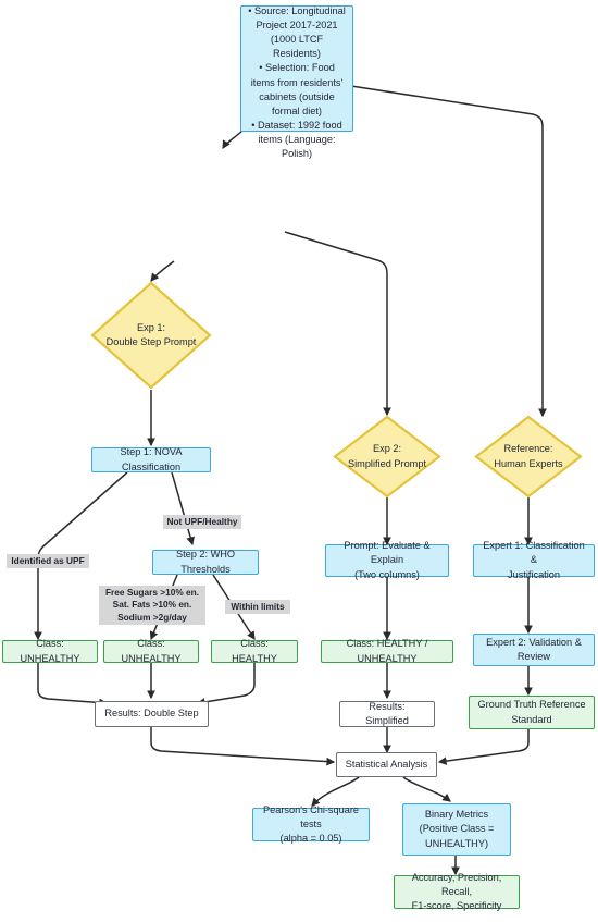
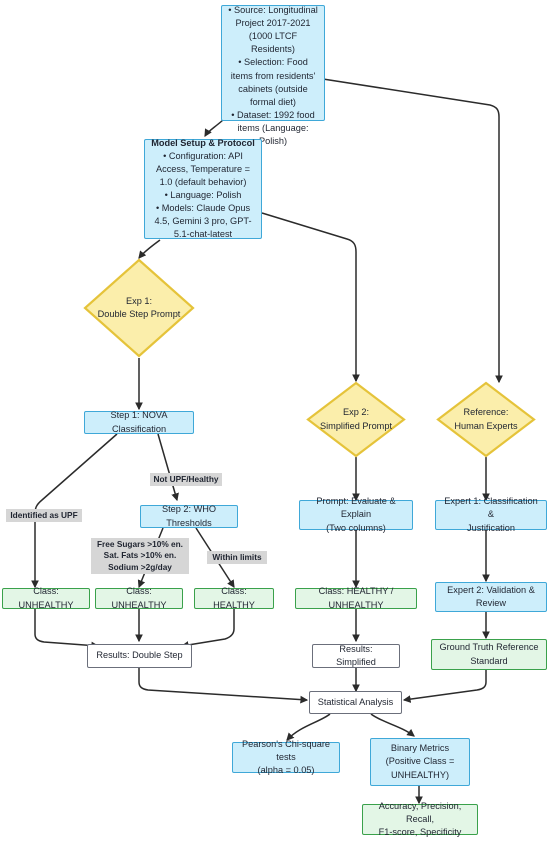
  • Source: Longitudinal Project 2017-2021 (1000 LTCF Residents)
  • Selection: Food items from residents' cabinets (outside formal diet)
  • Dataset: 1992 food items (Language: Polish)
+ Model Setup & Protocol
+ • Configuration: API Access, Temperature = 1.0 (default behavior)
+ • Language: Polish
+ • Models: Claude Opus 4.5, Gemini 3 pro, GPT-5.1-chat-latest
  Exp 1:
  Double Step Prompt
  Exp 2:
  Simplified Prompt
  Reference:
  Human Experts
  Step 1: NOVA Classification
  Step 2: WHO Thresholds
  Class: UNHEALTHY
  Class: UNHEALTHY
  Class: HEALTHY
  Prompt: Evaluate & Explain
  (Two columns)
  Class: HEALTHY / UNHEALTHY
  Expert 1: Classification &
  Justification
  Expert 2: Validation &
  Review
  Ground Truth Reference
  Standard
  Results: Double Step
  Results: Simplified
  Statistical Analysis
  Pearson's Chi-square tests
  (alpha = 0.05)
  Binary Metrics
  (Positive Class =
  UNHEALTHY)
  Accuracy, Precision, Recall,
  F1-score, Specificity
  Identified as UPF
  Not UPF/Healthy
  Free Sugars >10% en.
  Sat. Fats >10% en.
  Sodium >2g/day
  Within limits
